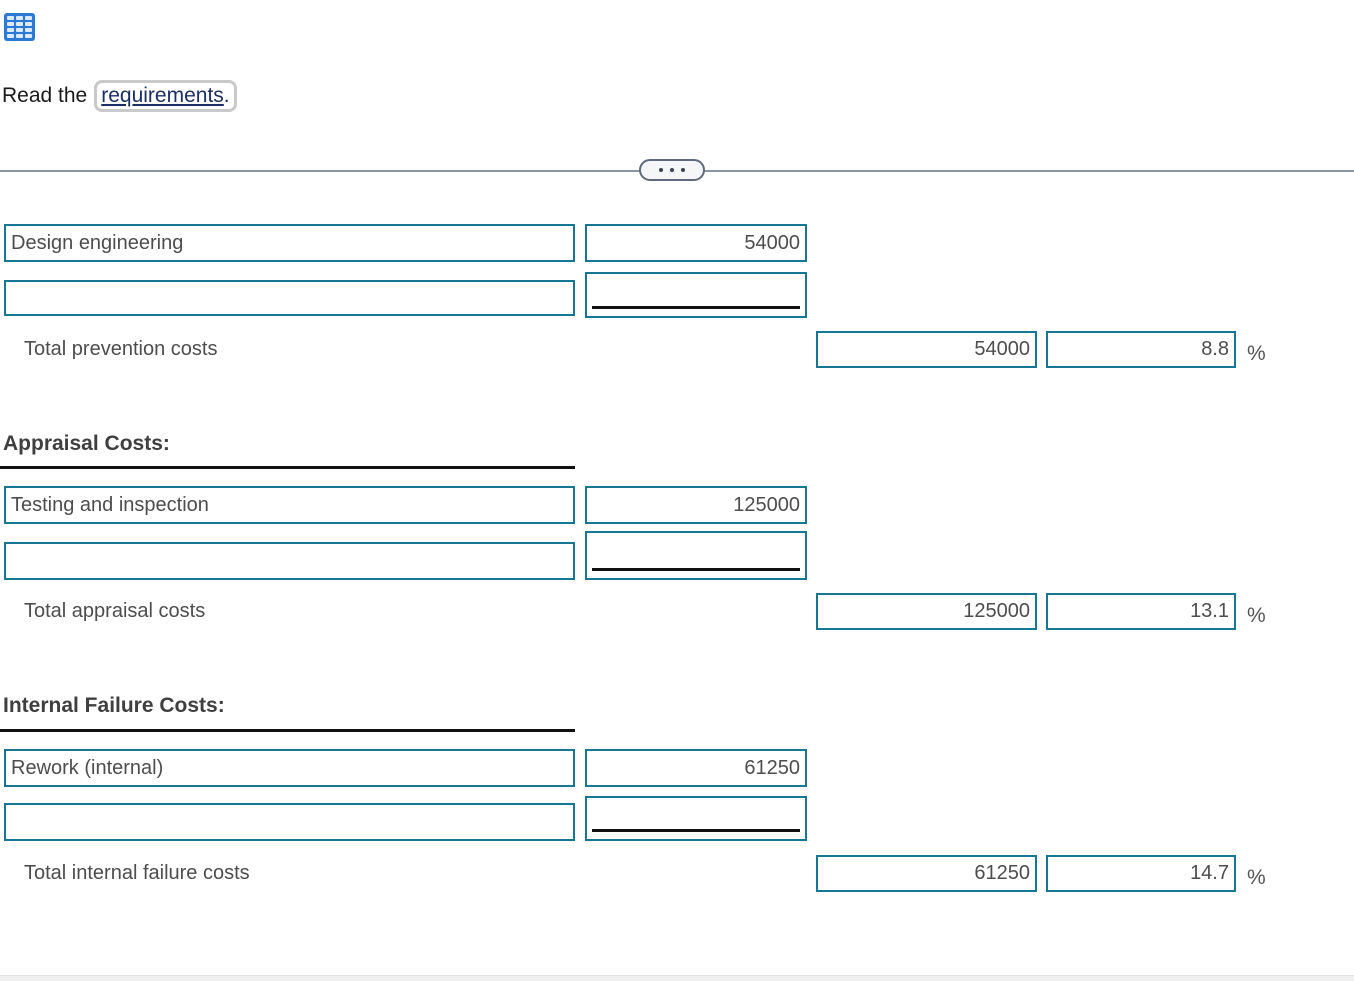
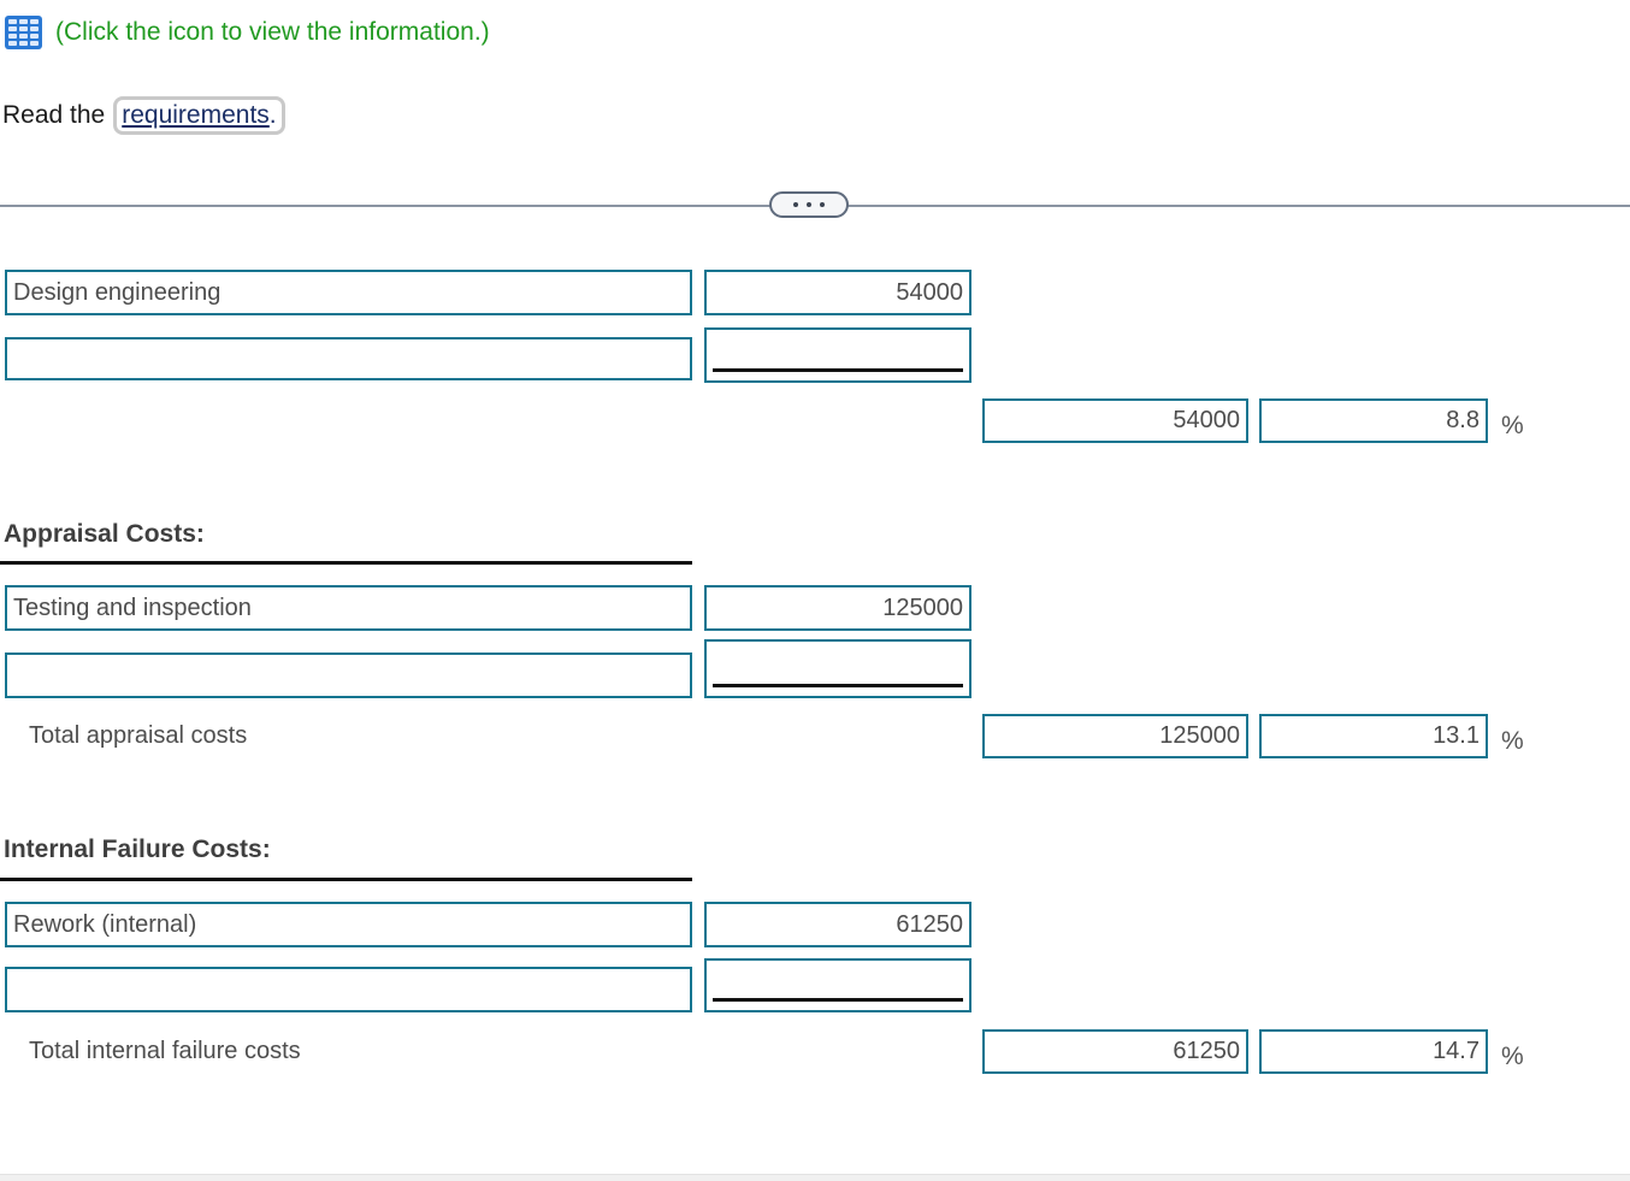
+ (Click the icon to view the information.)
  Read the
  requirements.
  Design engineering
  54000
- Total prevention costs
  54000
  8.8
  %
  Appraisal Costs:
  Testing and inspection
  125000
  Total appraisal costs
  125000
  13.1
  %
  Internal Failure Costs:
  Rework (internal)
  61250
  Total internal failure costs
  61250
  14.7
  %
